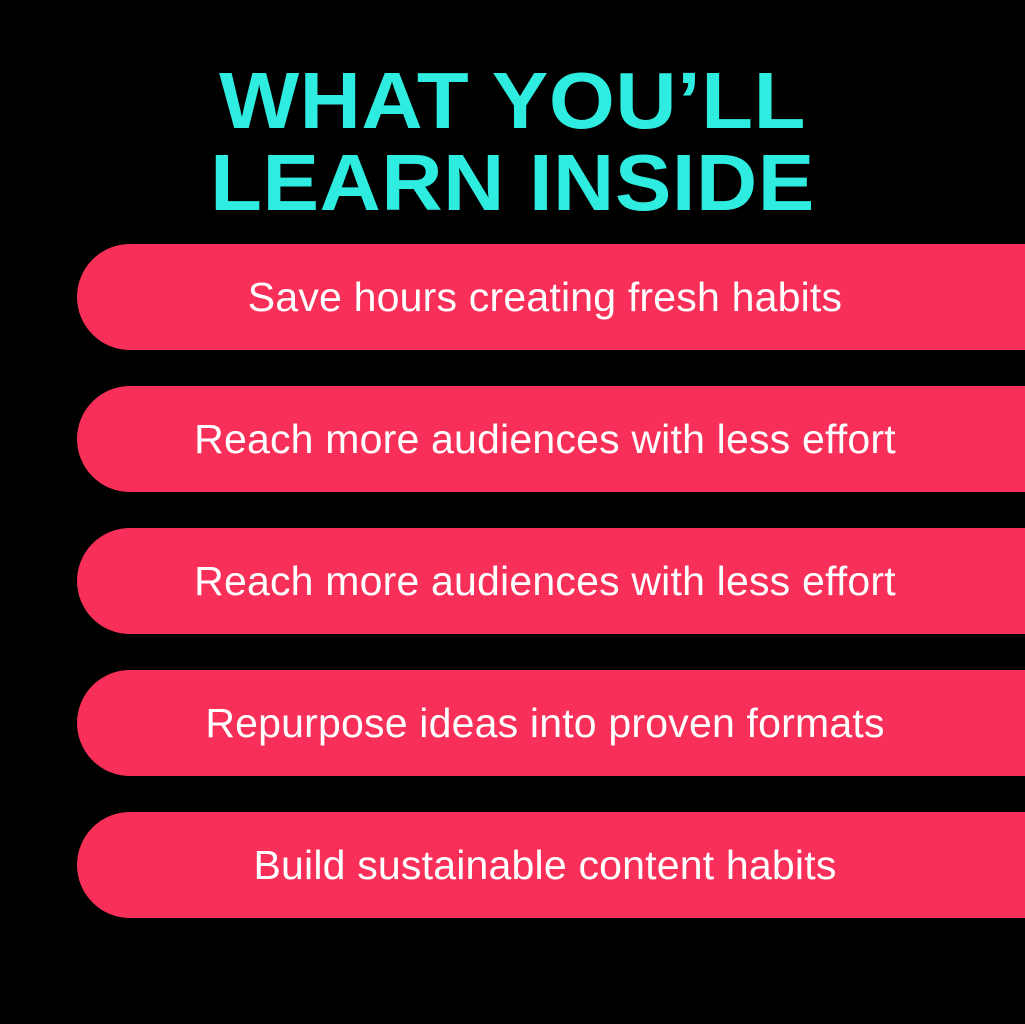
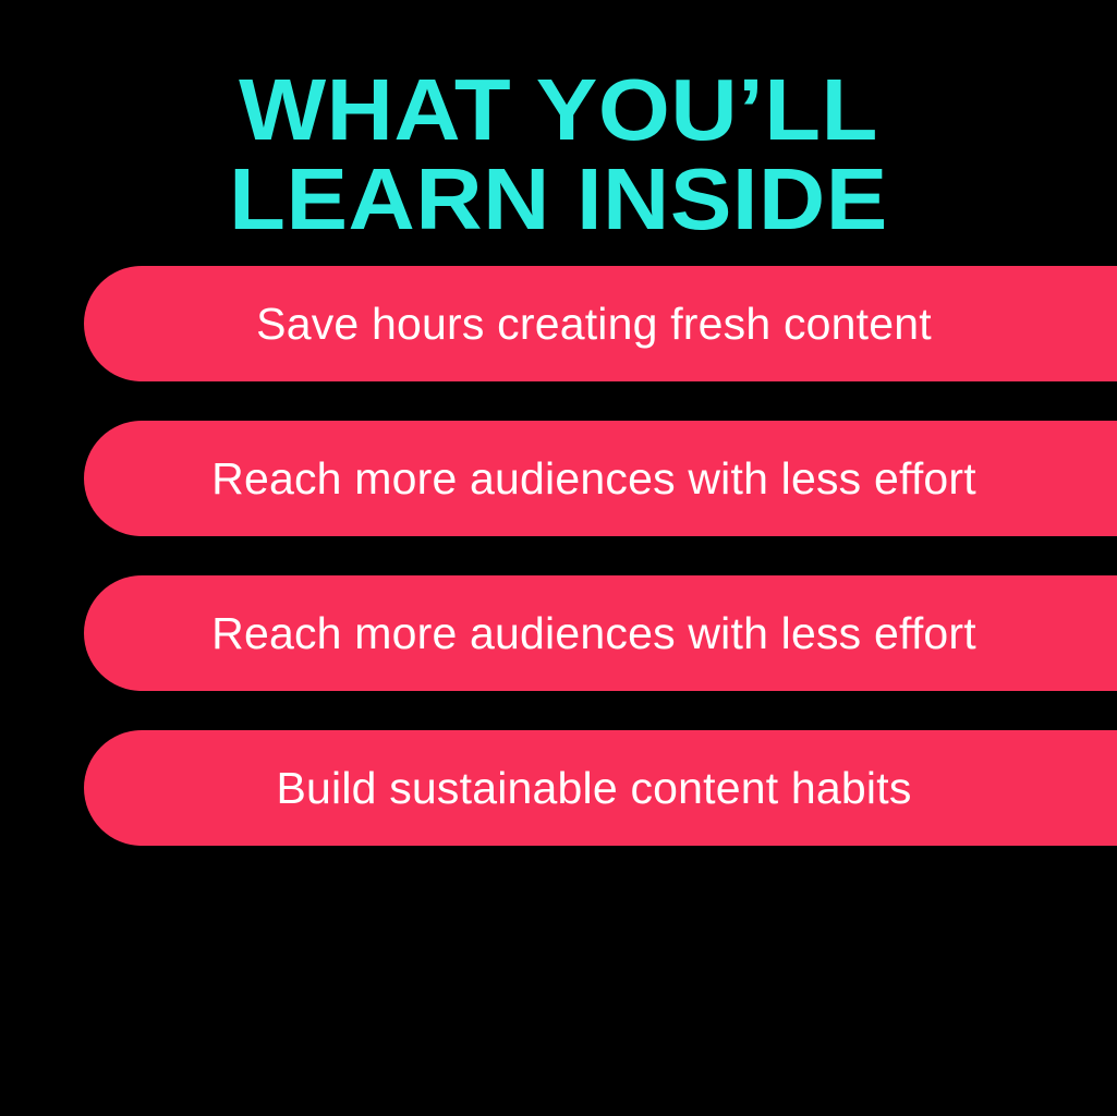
  WHAT YOU’LL
  LEARN INSIDE
- Save hours creating fresh habits
+ Save hours creating fresh content
  Reach more audiences with less effort
  Reach more audiences with less effort
- Repurpose ideas into proven formats
  Build sustainable content habits
